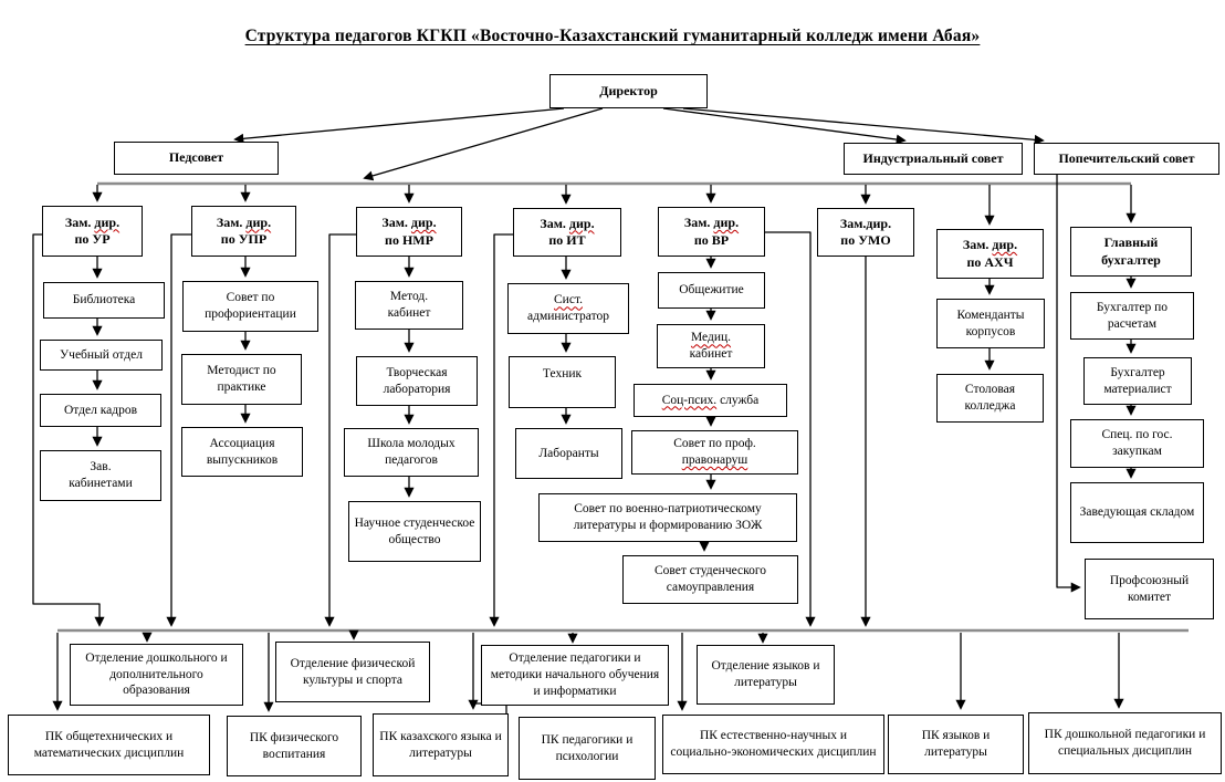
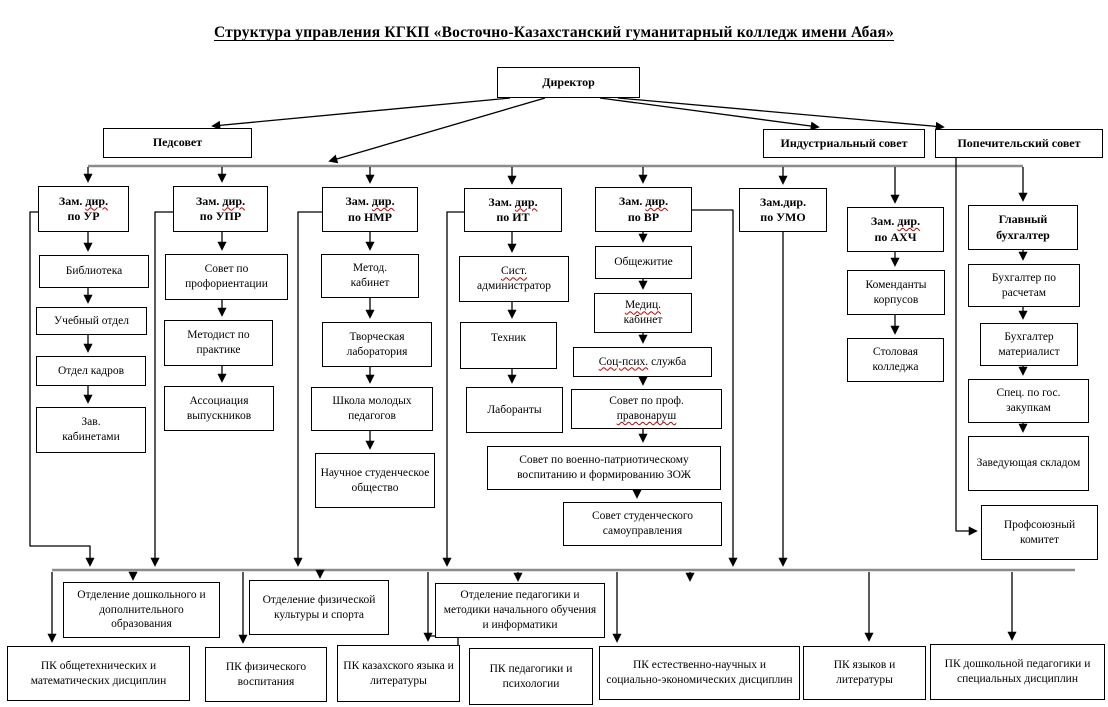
- Структура педагогов КГКП «Восточно-Казахстанский гуманитарный колледж имени Абая»
+ Структура управления КГКП «Восточно-Казахстанский гуманитарный колледж имени Абая»
  Директор
  Педсовет
  Индустриальный совет
  Попечительский совет
  Зам. дир.
  по УР
  Зам. дир.
  по УПР
  Зам. дир.
  по НМР
  Зам. дир.
  по ИТ
  Зам. дир.
  по ВР
  Зам.дир.
  по УМО
  Зам. дир.
  по АХЧ
  Главный бухгалтер
  Библиотека
  Учебный отдел
  Отдел кадров
  Зав.
  кабинетами
  Совет по профориентации
  Методист по практике
  Ассоциация выпускников
  Метод.
  кабинет
  Творческая лаборатория
  Школа молодых педагогов
  Научное студенческое общество
  Сист.
  администратор
  Техник
  Лаборанты
  Общежитие
  Медиц.
  кабинет
  Соц-псих. служба
  Совет по проф.
  правонаруш
- Совет по военно-патриотическому литературы и формированию ЗОЖ
+ Совет по военно-патриотическому воспитанию и формированию ЗОЖ
  Совет студенческого самоуправления
  Коменданты корпусов
  Столовая колледжа
  Бухгалтер по расчетам
  Бухгалтер материалист
  Спец. по гос. закупкам
  Заведующая складом
  Профсоюзный комитет
  Отделение дошкольного и дополнительного образования
  Отделение физической культуры и спорта
  Отделение педагогики и методики начального обучения и информатики
- Отделение языков и литературы
  ПК общетехнических и математических дисциплин
  ПК физического воспитания
  ПК казахского языка и литературы
  ПК педагогики и психологии
  ПК естественно-научных и социально-экономических дисциплин
  ПК языков и литературы
  ПК дошкольной педагогики и специальных дисциплин
